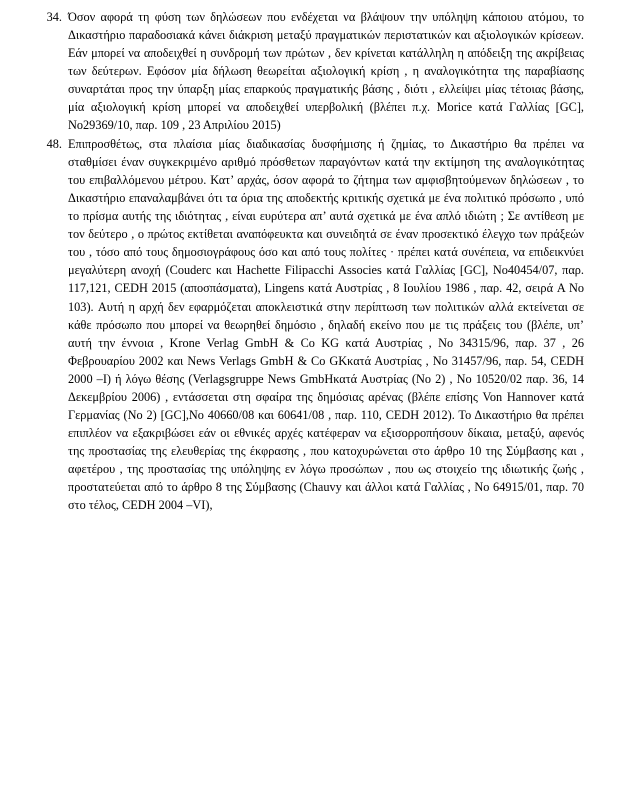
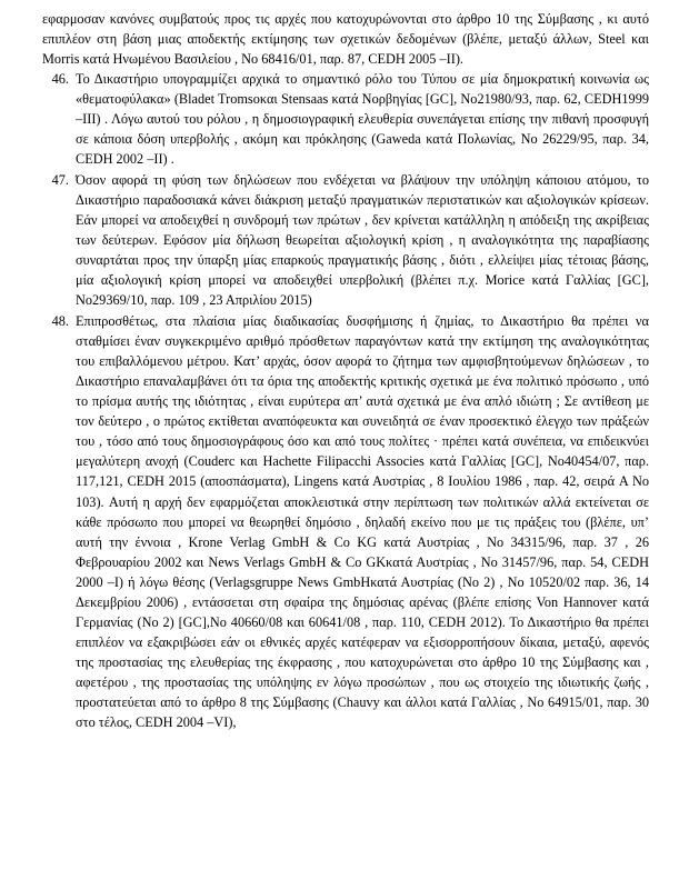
+ εφαρμοσαν κανόνες συμβατούς προς τις αρχές που κατοχυρώνονται στο άρθρο 10 της Σύμβασης , κι αυτό επιπλέον στη βάση μιας αποδεκτής εκτίμησης των σχετικών δεδομένων (βλέπε, μεταξύ άλλων, Steel και Morris κατά Ηνωμένου Βασιλείου , Νο 68416/01, παρ. 87, CEDH 2005 –II).
+ 46.
+ Το Δικαστήριο υπογραμμίζει αρχικά το σημαντικό ρόλο του Τύπου σε μία δημοκρατική κοινωνία ως «θεματοφύλακα» (Bladet Tromsoκαι Stensaas κατά Νορβηγίας [GC], Νο21980/93, παρ. 62, CEDH1999 –III) . Λόγω αυτού του ρόλου , η δημοσιογραφική ελευθερία συνεπάγεται επίσης την πιθανή προσφυγή σε κάποια δόση υπερβολής , ακόμη και πρόκλησης (Gaweda κατά Πολωνίας, Νο 26229/95, παρ. 34, CEDH 2002 –II) .
- 34.
+ 47.
  Όσον αφορά τη φύση των δηλώσεων που ενδέχεται να βλάψουν την υπόληψη κάποιου ατόμου, το Δικαστήριο παραδοσιακά κάνει διάκριση μεταξύ πραγματικών περιστατικών και αξιολογικών κρίσεων. Εάν μπορεί να αποδειχθεί η συνδρομή των πρώτων , δεν κρίνεται κατάλληλη η απόδειξη της ακρίβειας των δεύτερων. Εφόσον μία δήλωση θεωρείται αξιολογική κρίση , η αναλογικότητα της παραβίασης συναρτάται προς την ύπαρξη μίας επαρκούς πραγματικής βάσης , διότι , ελλείψει μίας τέτοιας βάσης, μία αξιολογική κρίση μπορεί να αποδειχθεί υπερβολική (βλέπει π.χ. Morice κατά Γαλλίας [GC], Νο29369/10, παρ. 109 , 23 Απριλίου 2015)
  48.
- Επιπροσθέτως, στα πλαίσια μίας διαδικασίας δυσφήμισης ή ζημίας, το Δικαστήριο θα πρέπει να σταθμίσει έναν συγκεκριμένο αριθμό πρόσθετων παραγόντων κατά την εκτίμηση της αναλογικότητας του επιβαλλόμενου μέτρου. Κατ’ αρχάς, όσον αφορά το ζήτημα των αμφισβητούμενων δηλώσεων , το Δικαστήριο επαναλαμβάνει ότι τα όρια της αποδεκτής κριτικής σχετικά με ένα πολιτικό πρόσωπο , υπό το πρίσμα αυτής της ιδιότητας , είναι ευρύτερα απ’ αυτά σχετικά με ένα απλό ιδιώτη ; Σε αντίθεση με τον δεύτερο , ο πρώτος εκτίθεται αναπόφευκτα και συνειδητά σε έναν προσεκτικό έλεγχο των πράξεών του , τόσο από τους δημοσιογράφους όσο και από τους πολίτες · πρέπει κατά συνέπεια, να επιδεικνύει μεγαλύτερη ανοχή (Couderc και Hachette Filipacchi Associes κατά Γαλλίας [GC], Νο40454/07, παρ. 117,121, CEDH 2015 (αποσπάσματα), Lingens κατά Αυστρίας , 8 Ιουλίου 1986 , παρ. 42, σειρά A No 103). Αυτή η αρχή δεν εφαρμόζεται αποκλειστικά στην περίπτωση των πολιτικών αλλά εκτείνεται σε κάθε πρόσωπο που μπορεί να θεωρηθεί δημόσιο , δηλαδή εκείνο που με τις πράξεις του (βλέπε, υπ’ αυτή την έννοια , Krone Verlag GmbH & Co KG κατά Αυστρίας , Νο 34315/96, παρ. 37 , 26 Φεβρουαρίου 2002 και News Verlags GmbH & Co GKκατά Αυστρίας , Νο 31457/96, παρ. 54, CEDH 2000 –I) ή λόγω θέσης (Verlagsgruppe News GmbHκατά Αυστρίας (Νο 2) , Νο 10520/02 παρ. 36, 14 Δεκεμβρίου 2006) , εντάσσεται στη σφαίρα της δημόσιας αρένας (βλέπε επίσης Von Hannover κατά Γερμανίας (Νο 2) [GC],Νο 40660/08 και 60641/08 , παρ. 110, CEDH 2012). Το Δικαστήριο θα πρέπει επιπλέον να εξακριβώσει εάν οι εθνικές αρχές κατέφεραν να εξισορροπήσουν δίκαια, μεταξύ, αφενός της προστασίας της ελευθερίας της έκφρασης , που κατοχυρώνεται στο άρθρο 10 της Σύμβασης και , αφετέρου , της προστασίας της υπόληψης εν λόγω προσώπων , που ως στοιχείο της ιδιωτικής ζωής , προστατεύεται από το άρθρο 8 της Σύμβασης (Chauvy και άλλοι κατά Γαλλίας , Νο 64915/01, παρ. 70 στο τέλος, CEDH 2004 –VI),
+ Επιπροσθέτως, στα πλαίσια μίας διαδικασίας δυσφήμισης ή ζημίας, το Δικαστήριο θα πρέπει να σταθμίσει έναν συγκεκριμένο αριθμό πρόσθετων παραγόντων κατά την εκτίμηση της αναλογικότητας του επιβαλλόμενου μέτρου. Κατ’ αρχάς, όσον αφορά το ζήτημα των αμφισβητούμενων δηλώσεων , το Δικαστήριο επαναλαμβάνει ότι τα όρια της αποδεκτής κριτικής σχετικά με ένα πολιτικό πρόσωπο , υπό το πρίσμα αυτής της ιδιότητας , είναι ευρύτερα απ’ αυτά σχετικά με ένα απλό ιδιώτη ; Σε αντίθεση με τον δεύτερο , ο πρώτος εκτίθεται αναπόφευκτα και συνειδητά σε έναν προσεκτικό έλεγχο των πράξεών του , τόσο από τους δημοσιογράφους όσο και από τους πολίτες · πρέπει κατά συνέπεια, να επιδεικνύει μεγαλύτερη ανοχή (Couderc και Hachette Filipacchi Associes κατά Γαλλίας [GC], Νο40454/07, παρ. 117,121, CEDH 2015 (αποσπάσματα), Lingens κατά Αυστρίας , 8 Ιουλίου 1986 , παρ. 42, σειρά A No 103). Αυτή η αρχή δεν εφαρμόζεται αποκλειστικά στην περίπτωση των πολιτικών αλλά εκτείνεται σε κάθε πρόσωπο που μπορεί να θεωρηθεί δημόσιο , δηλαδή εκείνο που με τις πράξεις του (βλέπε, υπ’ αυτή την έννοια , Krone Verlag GmbH & Co KG κατά Αυστρίας , Νο 34315/96, παρ. 37 , 26 Φεβρουαρίου 2002 και News Verlags GmbH & Co GKκατά Αυστρίας , Νο 31457/96, παρ. 54, CEDH 2000 –I) ή λόγω θέσης (Verlagsgruppe News GmbHκατά Αυστρίας (Νο 2) , Νο 10520/02 παρ. 36, 14 Δεκεμβρίου 2006) , εντάσσεται στη σφαίρα της δημόσιας αρένας (βλέπε επίσης Von Hannover κατά Γερμανίας (Νο 2) [GC],Νο 40660/08 και 60641/08 , παρ. 110, CEDH 2012). Το Δικαστήριο θα πρέπει επιπλέον να εξακριβώσει εάν οι εθνικές αρχές κατέφεραν να εξισορροπήσουν δίκαια, μεταξύ, αφενός της προστασίας της ελευθερίας της έκφρασης , που κατοχυρώνεται στο άρθρο 10 της Σύμβασης και , αφετέρου , της προστασίας της υπόληψης εν λόγω προσώπων , που ως στοιχείο της ιδιωτικής ζωής , προστατεύεται από το άρθρο 8 της Σύμβασης (Chauvy και άλλοι κατά Γαλλίας , Νο 64915/01, παρ. 30 στο τέλος, CEDH 2004 –VI),
